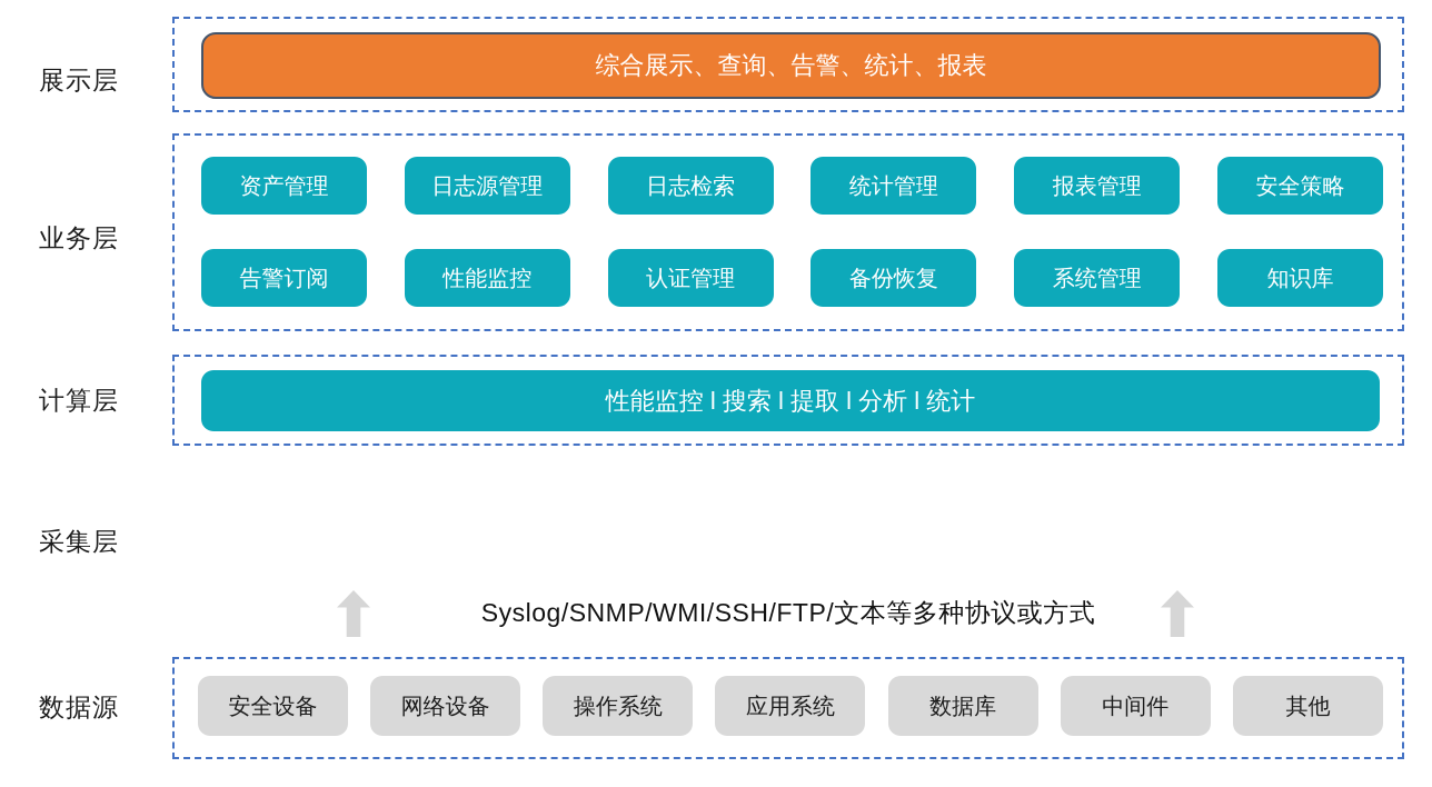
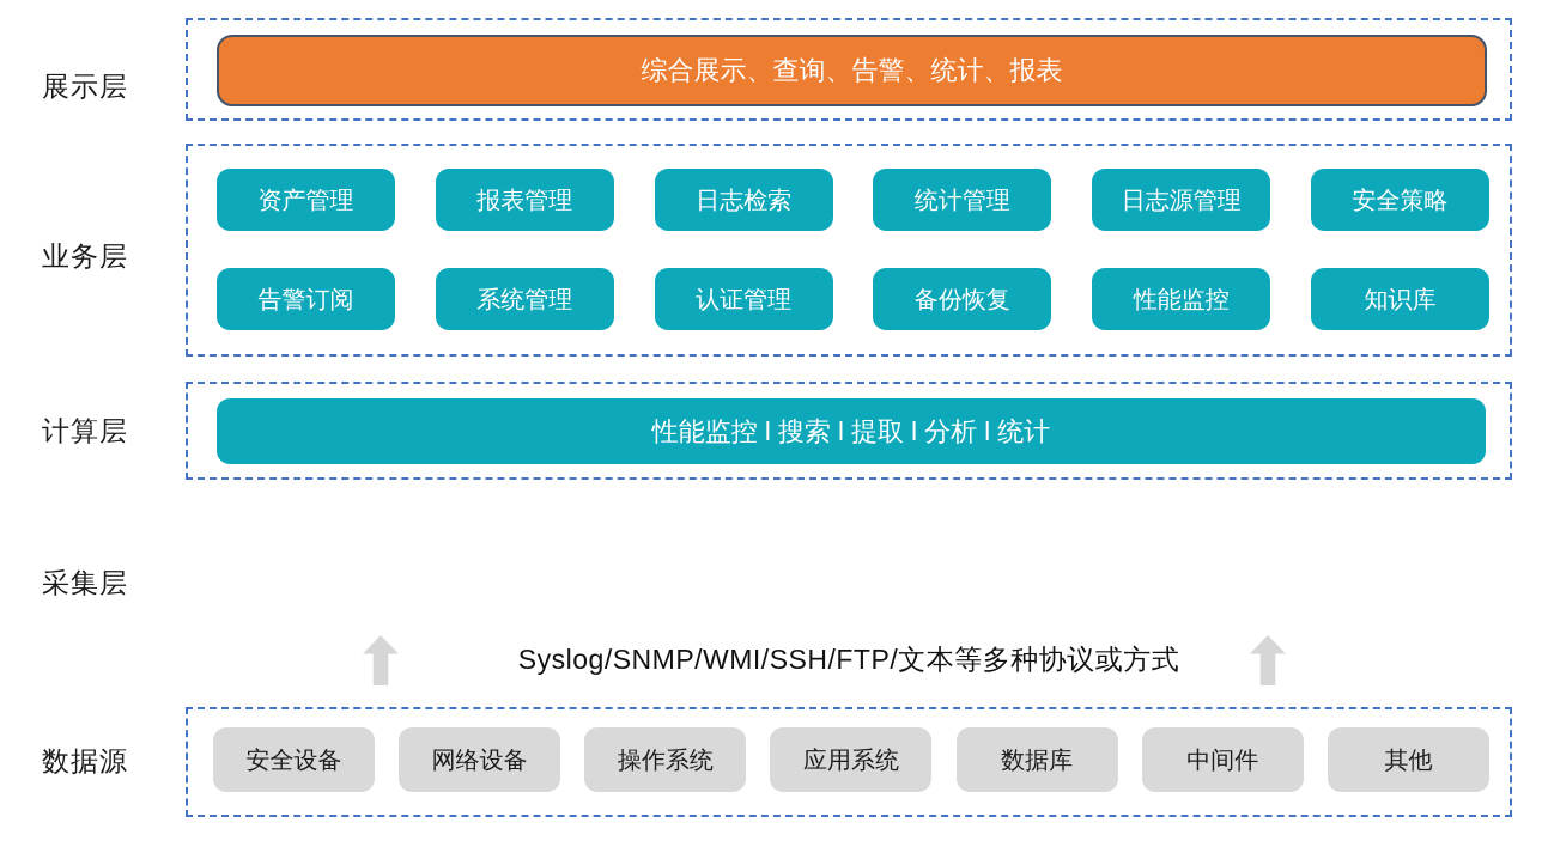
  展示层
  综合展示、查询、告警、统计、报表
  业务层
  资产管理
- 日志源管理
+ 报表管理
  日志检索
  统计管理
- 报表管理
+ 日志源管理
  安全策略
  告警订阅
- 性能监控
+ 系统管理
  认证管理
  备份恢复
- 系统管理
+ 性能监控
  知识库
  计算层
  性能监控 l 搜索 l 提取 l 分析 l 统计
  采集层
  Syslog/SNMP/WMI/SSH/FTP/文本等多种协议或方式
  数据源
  安全设备
  网络设备
  操作系统
  应用系统
  数据库
  中间件
  其他
